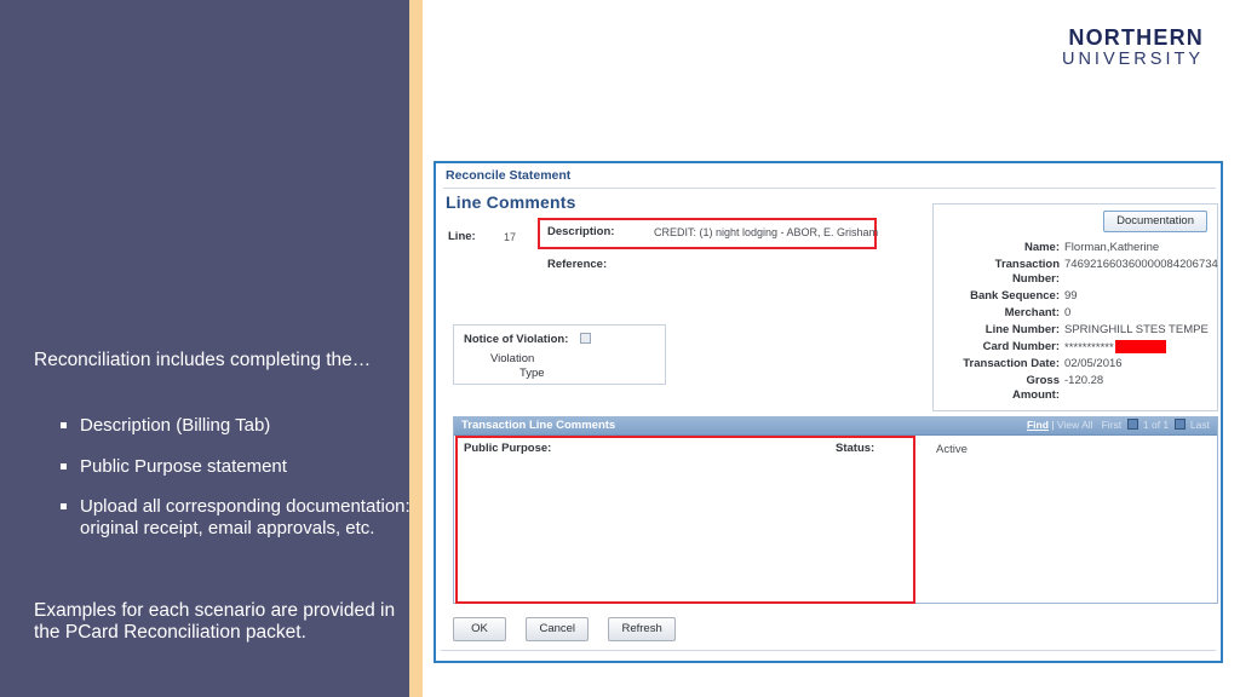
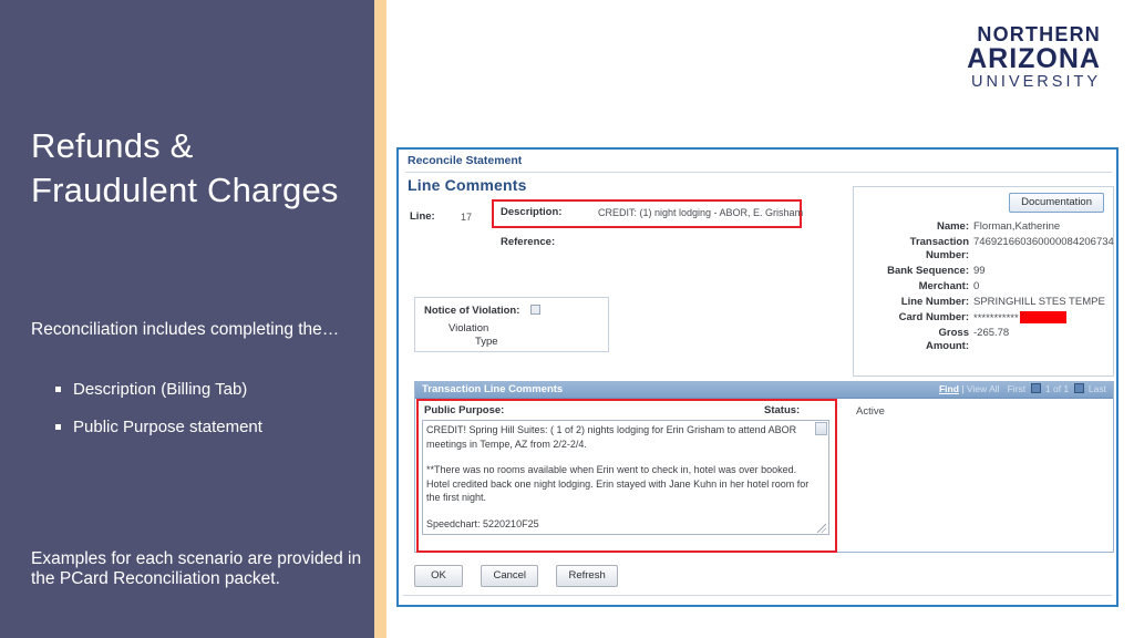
+ Refunds &
+ Fraudulent Charges
  Reconciliation includes completing the…
  Description (Billing Tab)
  Public Purpose statement
- Upload all corresponding documentation: original receipt, email approvals, etc.
  Examples for each scenario are provided in the PCard Reconciliation packet.
  NORTHERN
+ ARIZONA
  UNIVERSITY
  Reconcile Statement
  Line Comments
  Line:
  17
  Description:
  CREDIT: (1) night lodging - ABOR, E. Grisham
  Reference:
  Notice of Violation:
  Violation
  Type
  Documentation
  Name:
  Florman,Katherine
  Transaction
  Number:
  746921660360000084206734
  Bank Sequence:
  99
  Merchant:
  0
  Line Number:
  SPRINGHILL STES TEMPE
  Card Number:
  ***********
- Transaction Date:
- 02/05/2016
  Gross
  Amount:
- -120.28
+ -265.78
  Transaction Line Comments
  Find | View All First 1 of 1 Last
  Public Purpose:
  Status:
  Active
+ CREDIT! Spring Hill Suites: ( 1 of 2) nights lodging for Erin Grisham to attend ABOR meetings in Tempe, AZ from 2/2-2/4.
+ **There was no rooms available when Erin went to check in, hotel was over booked. Hotel credited back one night lodging. Erin stayed with Jane Kuhn in her hotel room for the first night.
+ Speedchart: 5220210F25
  OK Cancel Refresh
